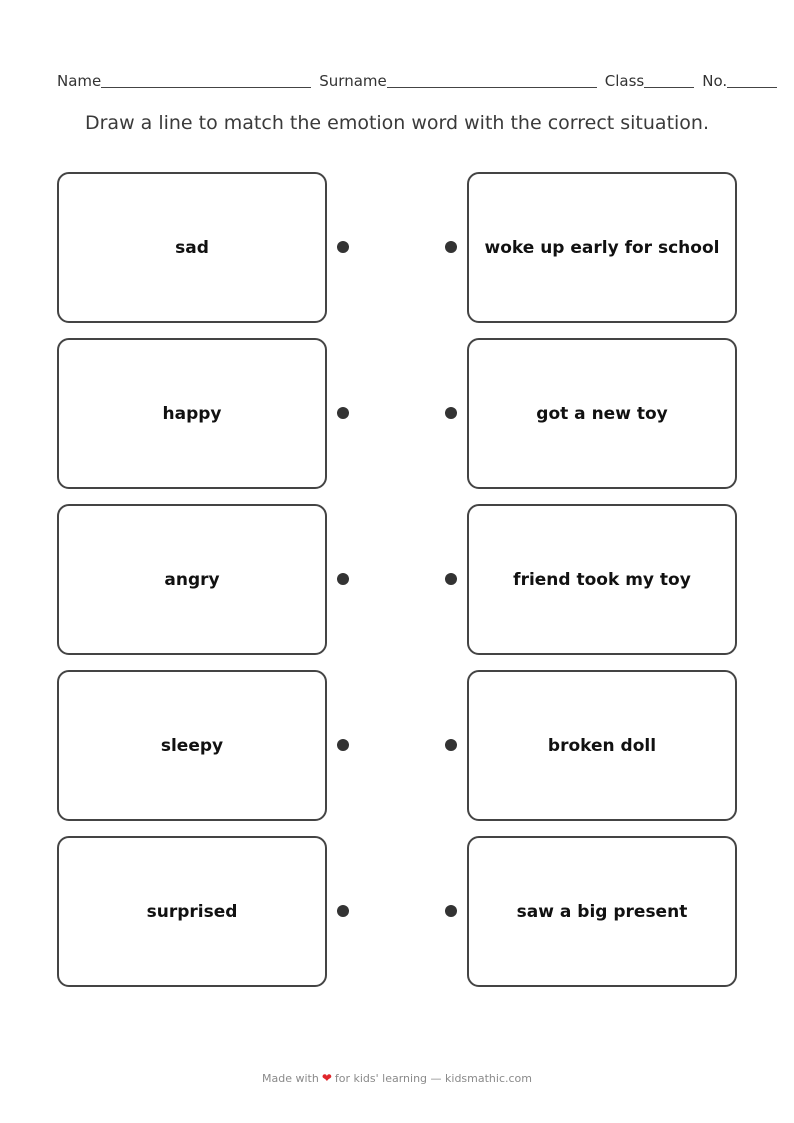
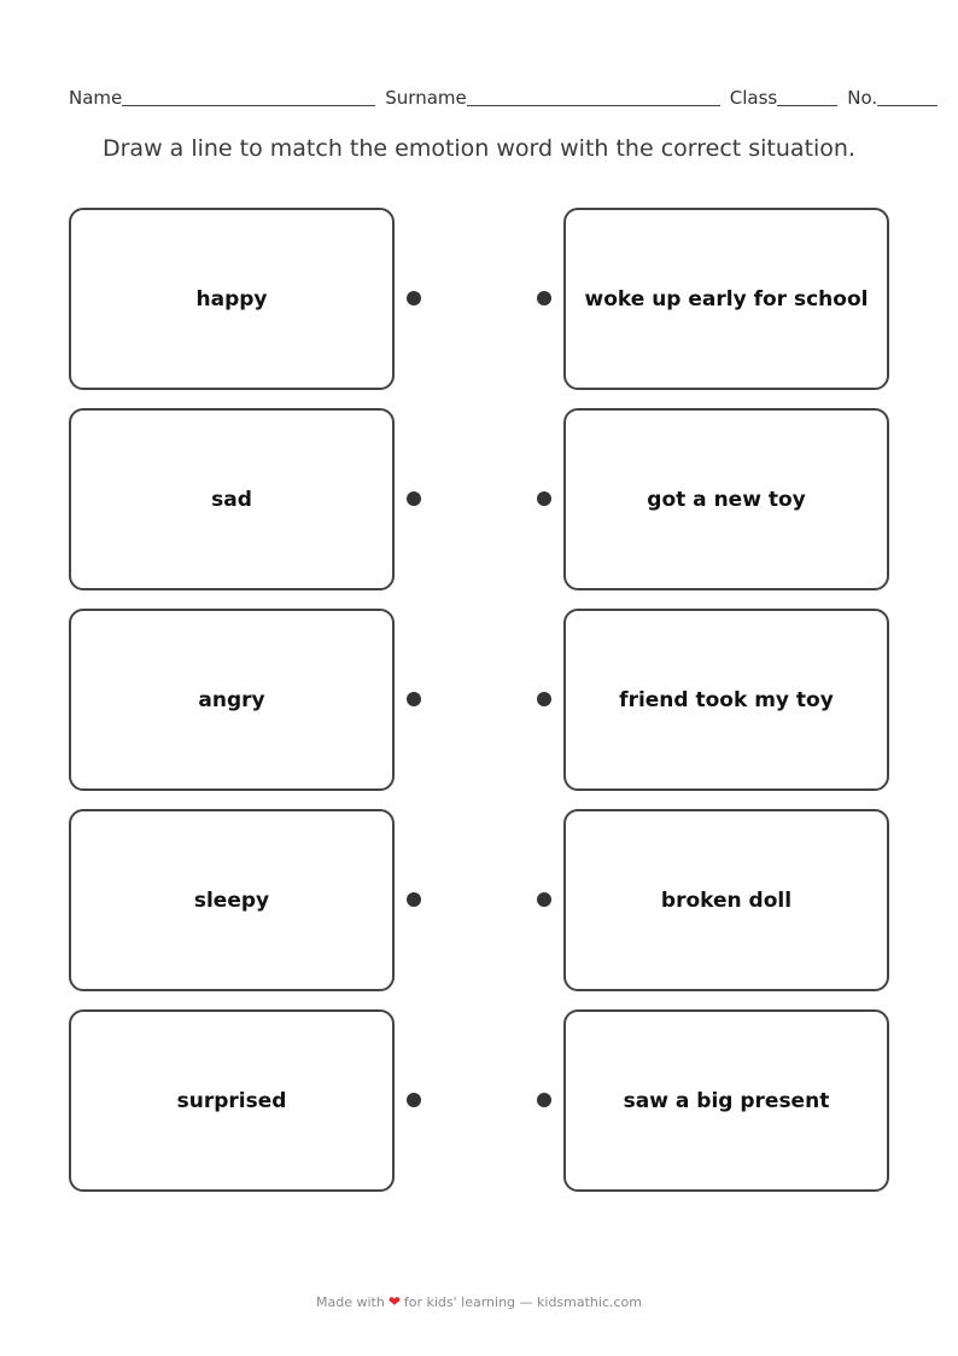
  Name
  Surname
  Class
  No.
  Draw a line to match the emotion word with the correct situation.
- sad
+ happy
  woke up early for school
- happy
+ sad
  got a new toy
  angry
  friend took my toy
  sleepy
  broken doll
  surprised
  saw a big present
  Made with ❤ for kids' learning — kidsmathic.com
